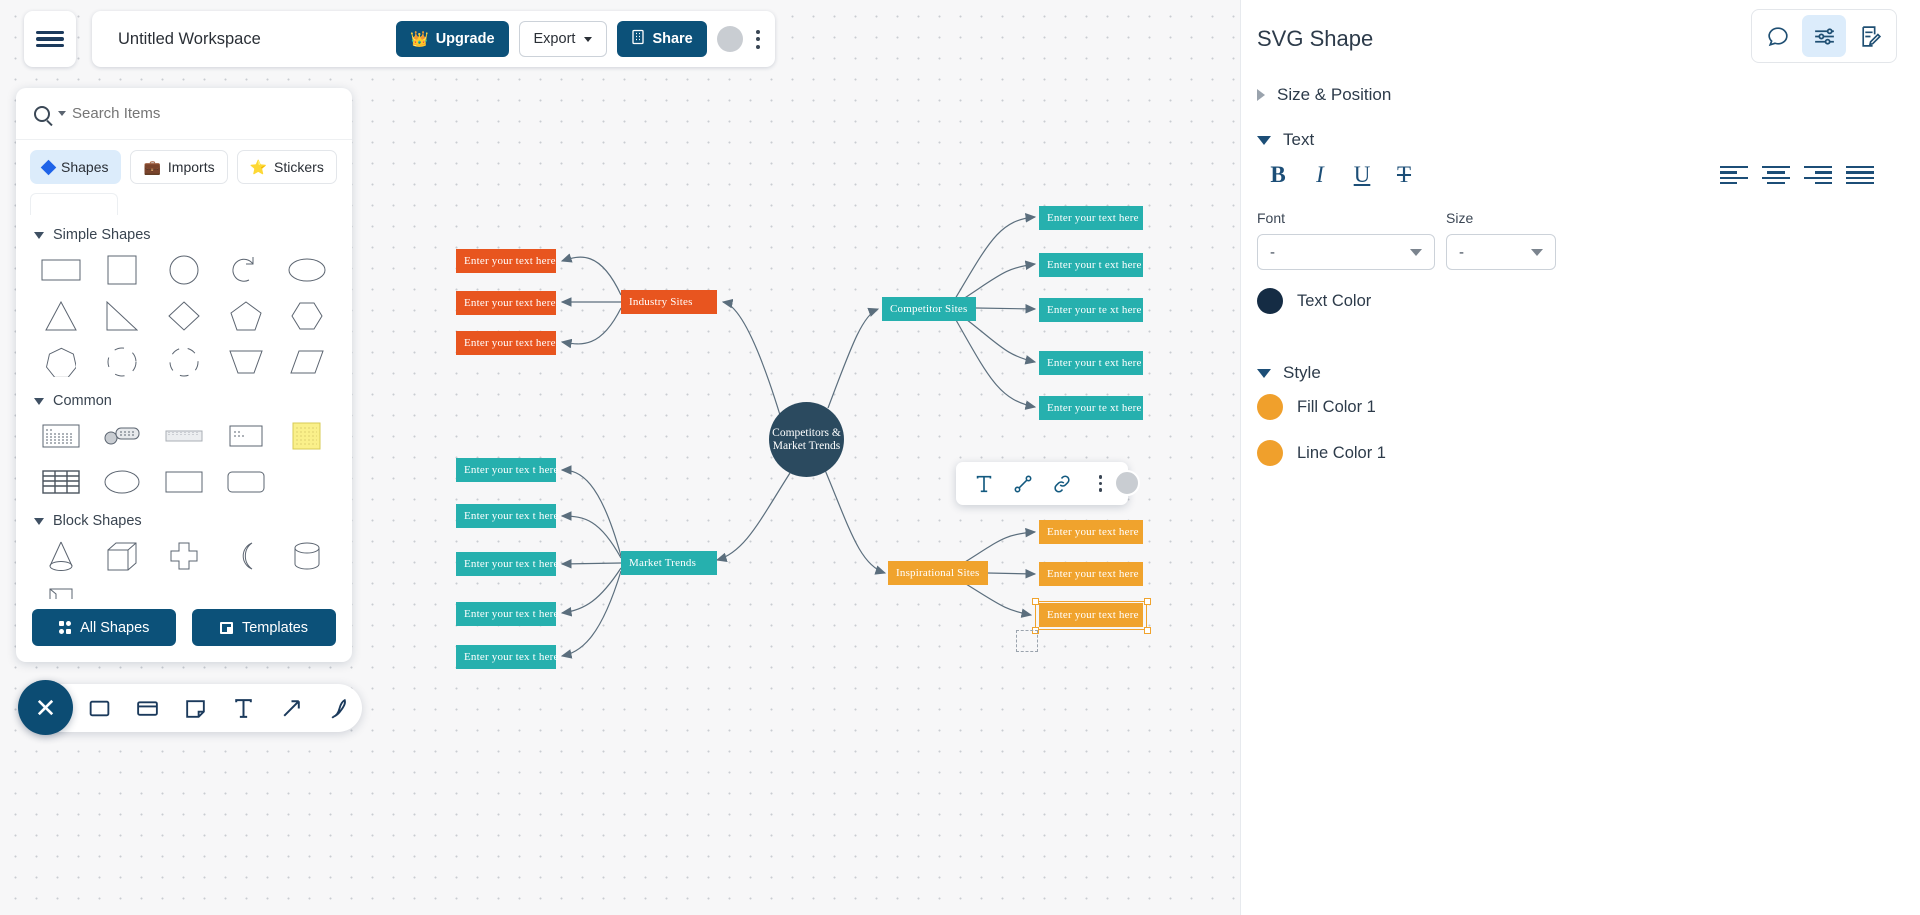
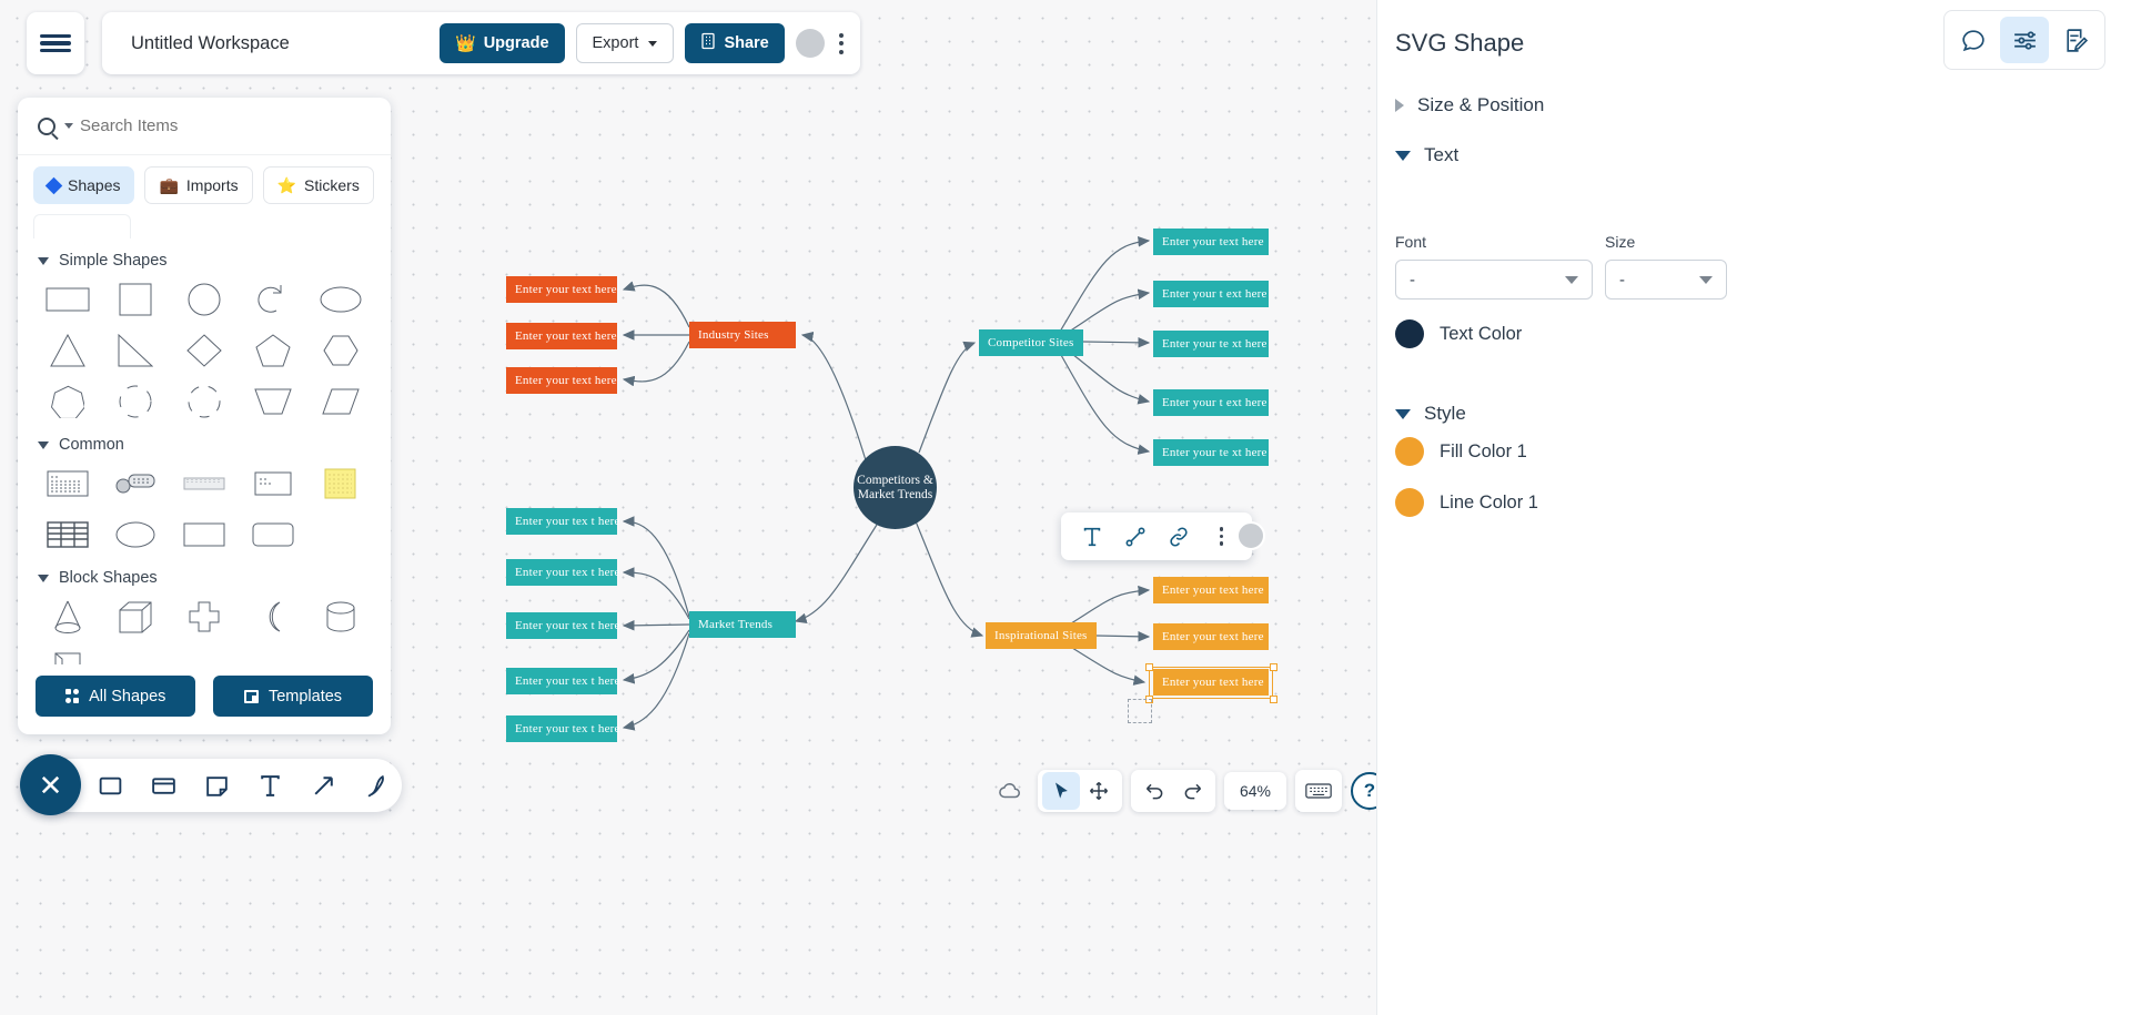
  Enter your text here
  Enter your text here
  Enter your text here
  Industry Sites
  Enter your text here
  Enter your t ext here
  Enter your te xt here
  Enter your t ext here
  Enter your te xt here
  Competitor Sites
  Enter your tex t here
  Enter your tex t here
  Enter your tex t here
  Enter your tex t here
  Enter your tex t here
  Market Trends
  Enter your text here
  Enter your text here
  Enter your text here
  Inspirational Sites
  Competitors &
  Market Trends
  ✕
+ 64%
+ ?
  Untitled Workspace
  👑
  Upgrade
  Export
  Share
  Search Items
  Shapes
  💼
  Imports
  ⭐
  Stickers
  Simple Shapes
  Common
  Block Shapes
  All Shapes
  Templates
  SVG Shape
  Size & Position
  Text
- B
- I
- U
- T
  Font
  -
  Size
  -
  Text Color
  Style
  Fill Color 1
  Line Color 1
